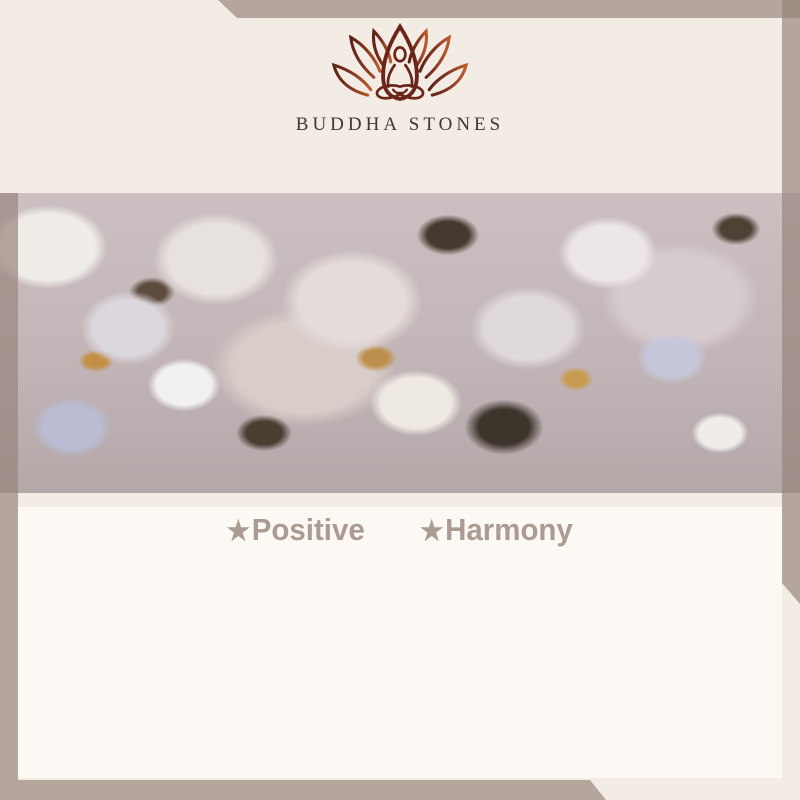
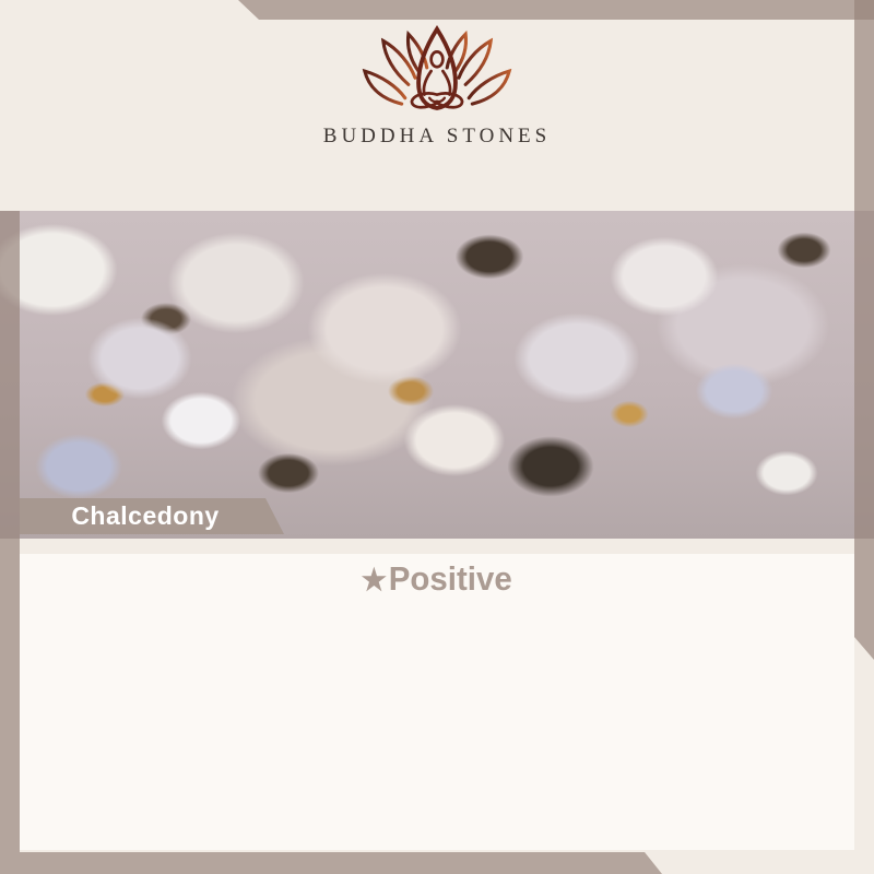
  BUDDHA STONES
+ Chalcedony
  ★Positive
- ★Harmony
